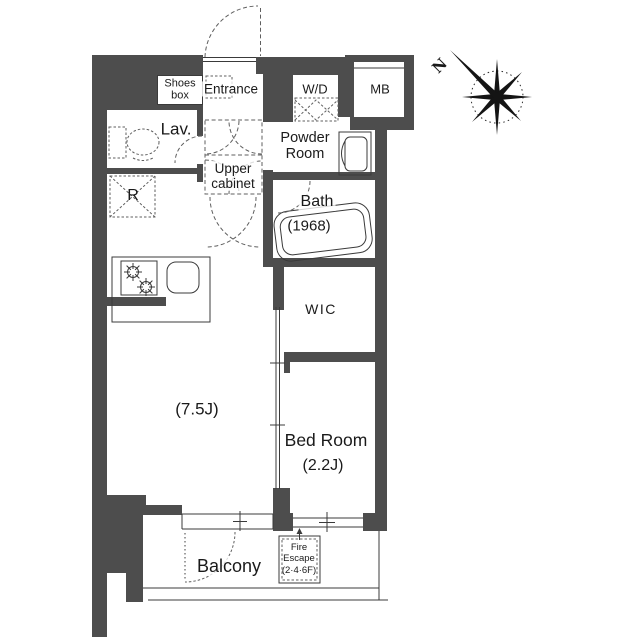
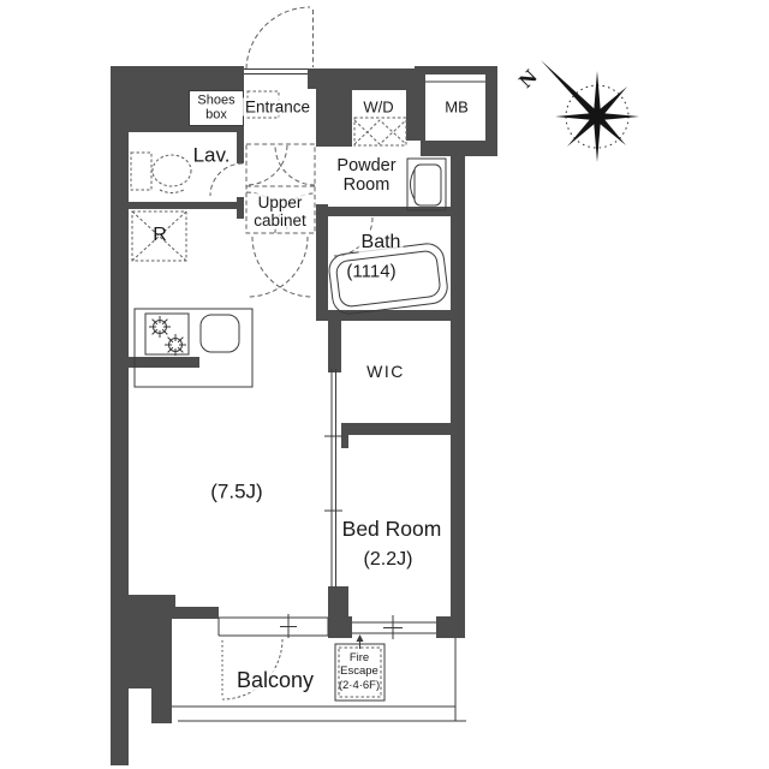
  Shoes
  box
  Entrance
  W/D
  MB
  Lav.
  Powder
  Room
  Upper
  cabinet
  Bath
- (1968)
+ (1114)
  R
  WIC
  (7.5J)
  Bed Room
  (2.2J)
  Balcony
  Fire
  Escape
  (2·4·6F)
